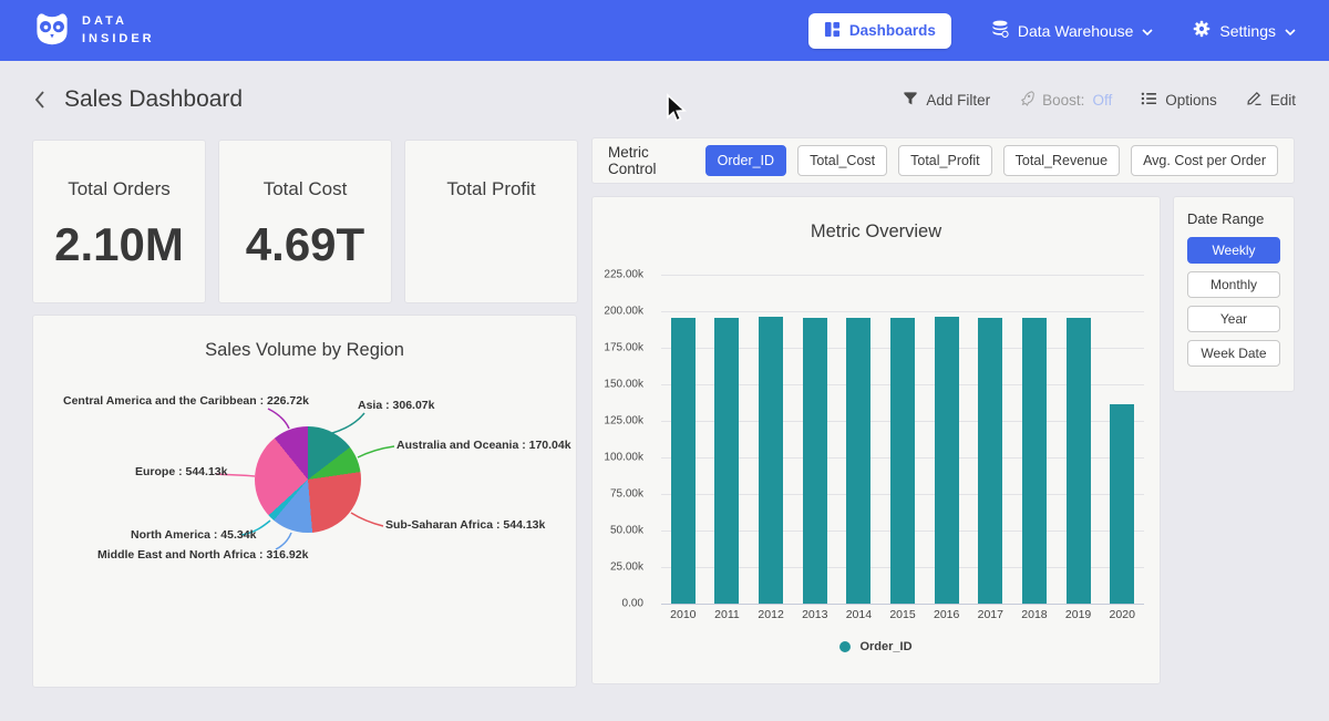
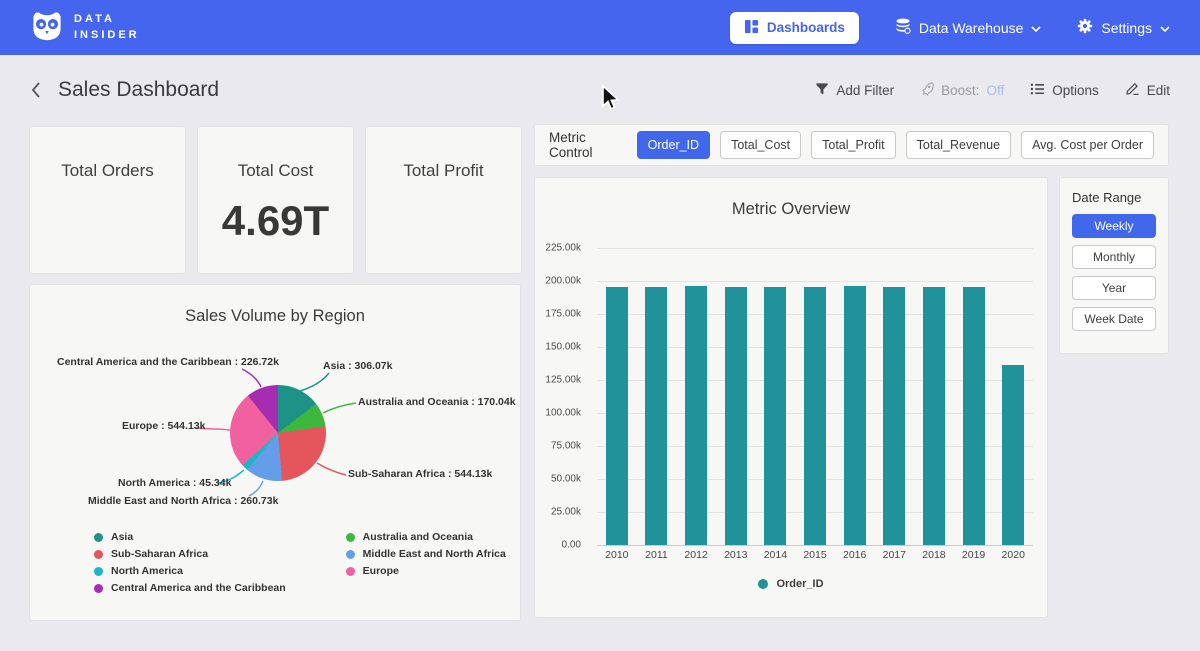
  DATA
  INSIDER
  Dashboards
  Data Warehouse
  Settings
  Sales Dashboard
  Add Filter
  Boost:
  Off
  Options
  Edit
  Total Orders
- 2.10M
  Total Cost
  4.69T
  Total Profit
  Metric Control
  Order_ID
  Total_Cost
  Total_Profit
  Total_Revenue
  Avg. Cost per Order
  Metric Overview
  225.00k
  200.00k
  175.00k
  150.00k
  125.00k
  100.00k
  75.00k
  50.00k
  25.00k
  0.00
  2010
  2011
  2012
  2013
  2014
  2015
  2016
  2017
  2018
  2019
  2020
  Order_ID
  Date Range
  Weekly
  Monthly
  Year
  Week Date
  Sales Volume by Region
  Central America and the Caribbean : 226.72k
  Asia : 306.07k
  Australia and Oceania : 170.04k
  Europe : 544.13k
  Sub-Saharan Africa : 544.13k
  North America : 45.34k
- Middle East and North Africa : 316.92k
+ Middle East and North Africa : 260.73k
+ Asia
+ Sub-Saharan Africa
+ North America
+ Central America and the Caribbean
+ Australia and Oceania
+ Middle East and North Africa
+ Europe
